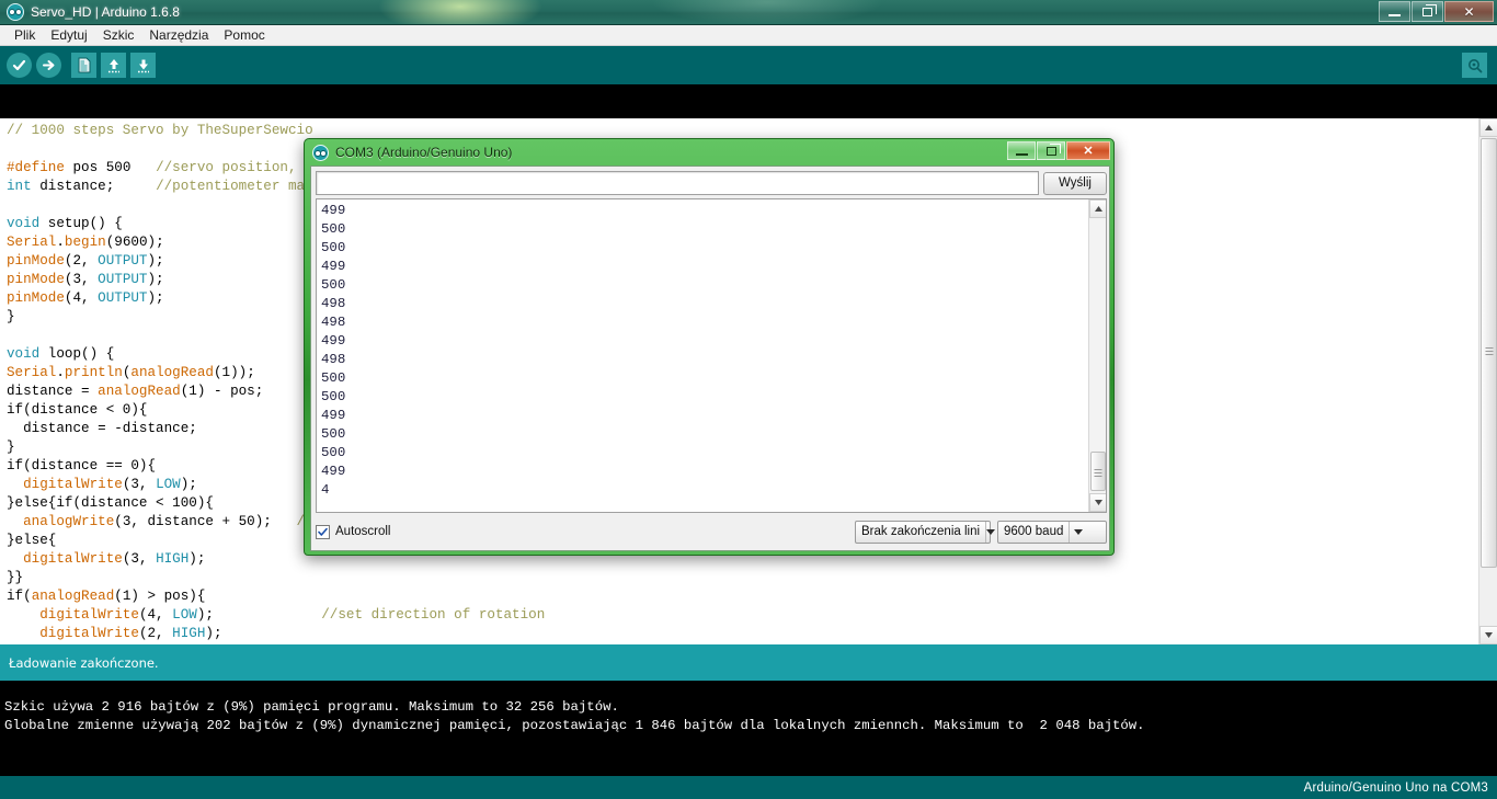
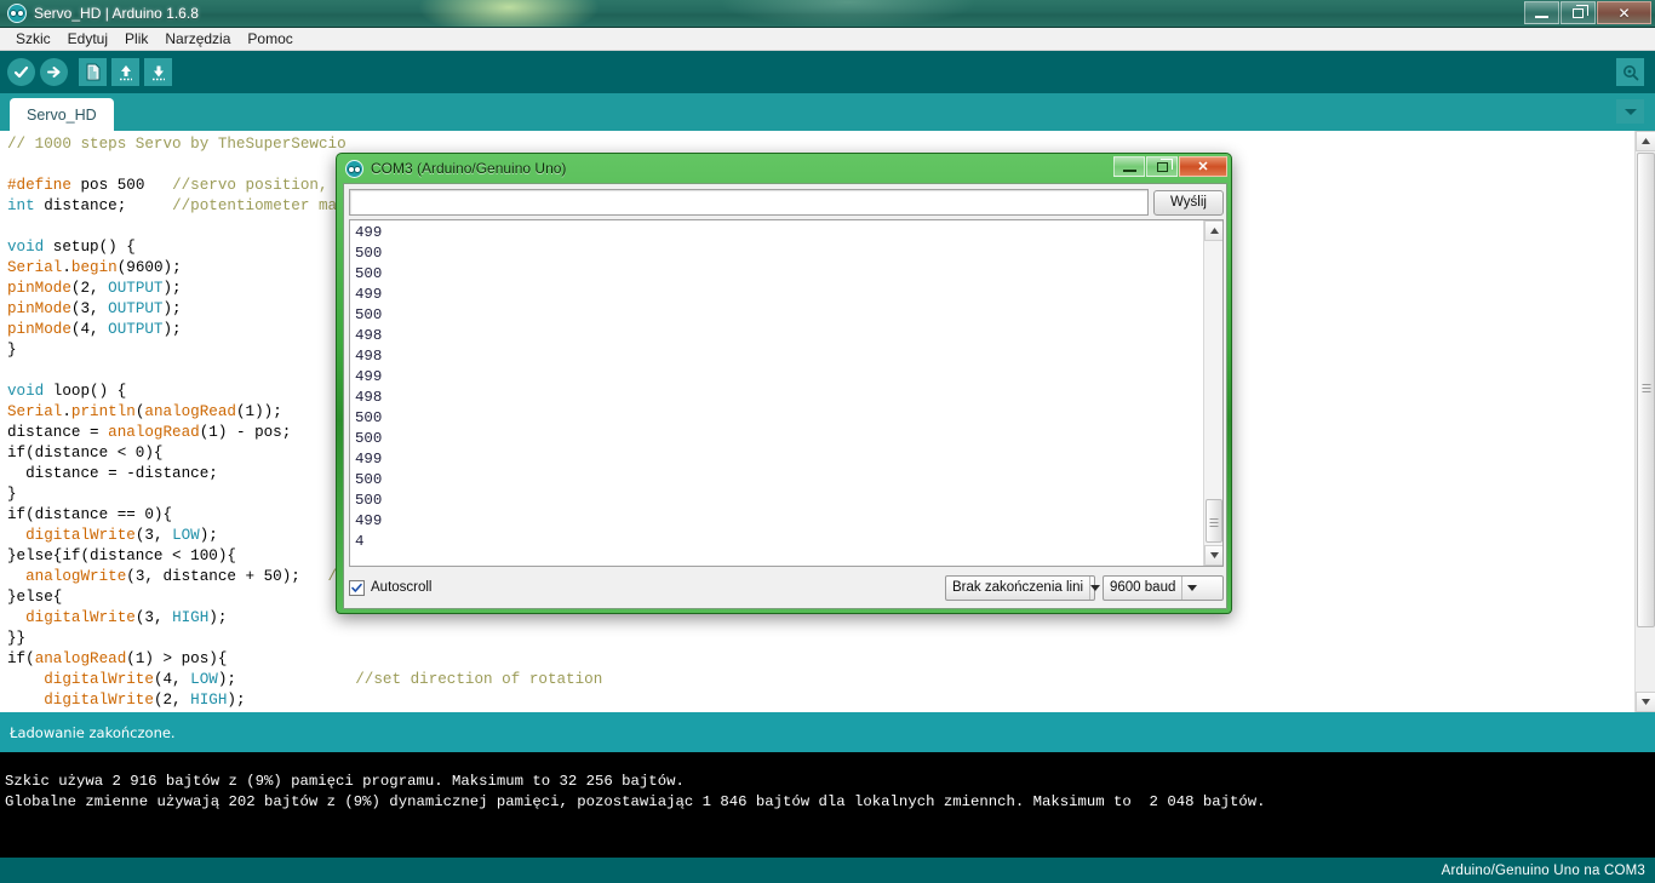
  Servo_HD | Arduino 1.6.8
  ✕
- Plik
+ Szkic
  Edytuj
- Szkic
+ Plik
  Narzędzia
  Pomoc
+ Servo_HD
  // 1000 steps Servo by TheSuperSewcio #define pos 500 //servo position, int distance; //potentiometer ma void setup() {
  Serial.begin(9600);
  pinMode(2, OUTPUT);
  pinMode(3, OUTPUT);
  pinMode(4, OUTPUT);
  }
  void loop() {
  Serial.println(analogRead(1));
  distance = analogRead(1) - pos;
  if(distance < 0){
  distance = -distance;
  }
  if(distance == 0){
  digitalWrite(3, LOW);
  }else{if(distance < 100){ analogWrite(3, distance + 50); /
  }else{
  digitalWrite(3, HIGH);
  }}
  if(analogRead(1) > pos){
  digitalWrite(4, LOW); //set direction of rotation digitalWrite(2, HIGH);
  Ładowanie zakończone.
  Szkic używa 2 916 bajtów z (9%) pamięci programu. Maksimum to 32 256 bajtów.
  Globalne zmienne używają 202 bajtów z (9%) dynamicznej pamięci, pozostawiając 1 846 bajtów dla lokalnych zmiennch. Maksimum to 2 048 bajtów.
  Arduino/Genuino Uno na COM3
  COM3 (Arduino/Genuino Uno)
  ✕
  Wyślij
  499
  500
  500
  499
  500
  498
  498
  499
  498
  500
  500
  499
  500
  500
  499
  4
  Autoscroll
  Brak zakończenia lini
  9600 baud
